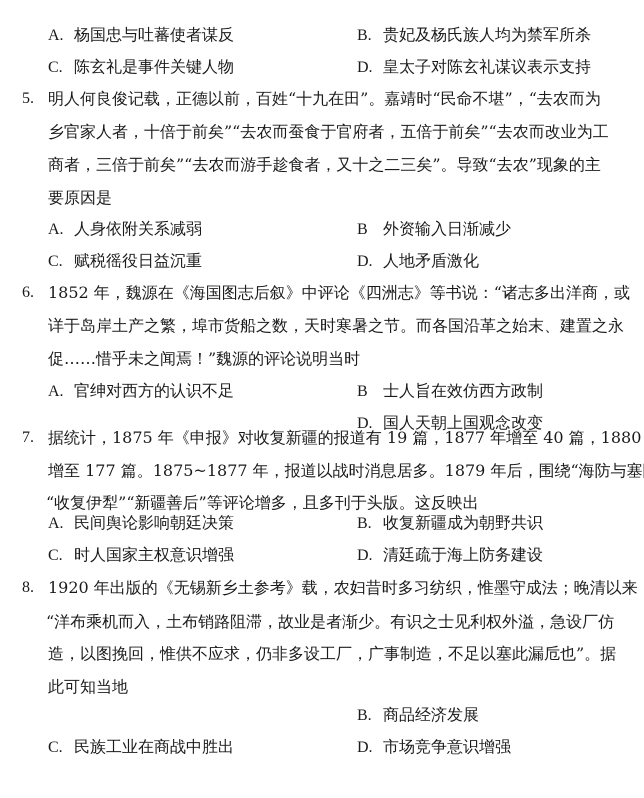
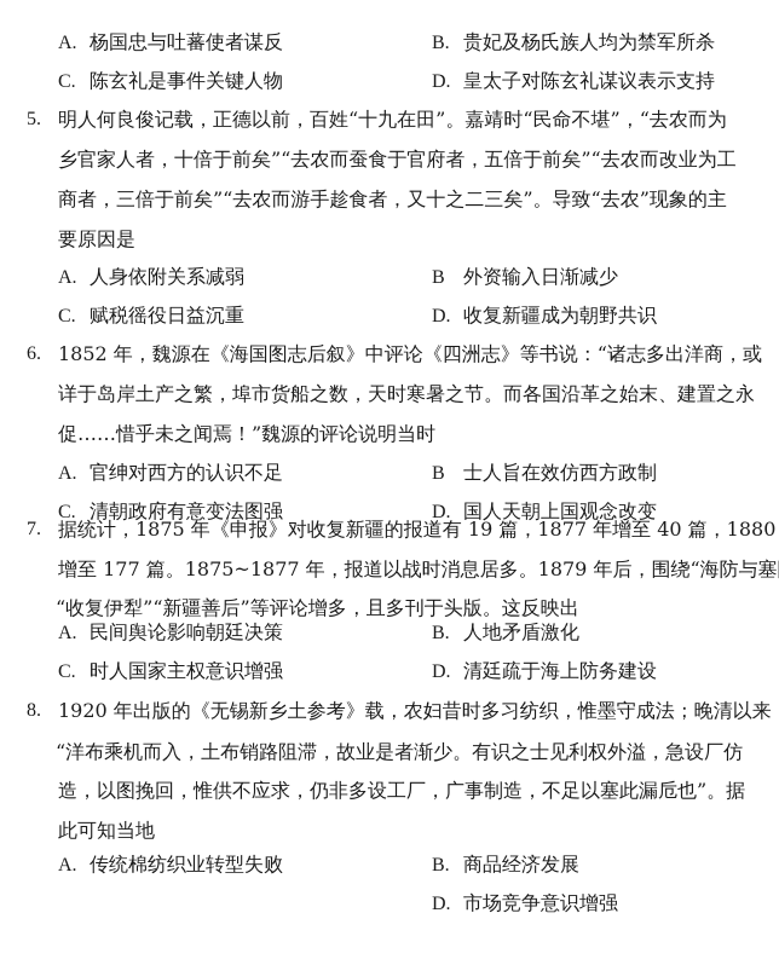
  A. 杨国忠与吐蕃使者谋反
  B. 贵妃及杨氏族人均为禁军所杀
  C. 陈玄礼是事件关键人物
  D. 皇太子对陈玄礼谋议表示支持
  5.
  明人何良俊记载，正德以前，百姓“十九在田”。嘉靖时“民命不堪”，“去农而为
  乡官家人者，十倍于前矣”“去农而蚕食于官府者，五倍于前矣”“去农而改业为工
  商者，三倍于前矣”“去农而游手趁食者，又十之二三矣”。导致“去农”现象的主
  要原因是
  A. 人身依附关系减弱
  B 外资输入日渐减少
  C. 赋税徭役日益沉重
- D. 人地矛盾激化
+ D. 收复新疆成为朝野共识
  6.
  1852 年，魏源在《海国图志后叙》中评论《四洲志》等书说：“诸志多出洋商，或
  详于岛岸土产之繁，埠市货船之数，天时寒暑之节。而各国沿革之始末、建置之永
  促……惜乎未之闻焉！”魏源的评论说明当时
  A. 官绅对西方的认识不足
  B 士人旨在效仿西方政制
+ C. 清朝政府有意变法图强
  D. 国人天朝上国观念改变
  7.
  据统计，1875 年《申报》对收复新疆的报道有 19 篇，1877 年增至 40 篇，1880
  增至 177 篇。1875~1877 年，报道以战时消息居多。1879 年后，围绕“海防与塞
  “收复伊犁”“新疆善后”等评论增多，且多刊于头版。这反映出
  A. 民间舆论影响朝廷决策
- B. 收复新疆成为朝野共识
+ B. 人地矛盾激化
  C. 时人国家主权意识增强
  D. 清廷疏于海上防务建设
  8.
  1920 年出版的《无锡新乡土参考》载，农妇昔时多习纺织，惟墨守成法；晚清以来
  “洋布乘机而入，土布销路阻滞，故业是者渐少。有识之士见利权外溢，急设厂仿
  造，以图挽回，惟供不应求，仍非多设工厂，广事制造，不足以塞此漏卮也”。据
  此可知当地
+ A. 传统棉纺织业转型失败
  B. 商品经济发展
- C. 民族工业在商战中胜出
  D. 市场竞争意识增强
